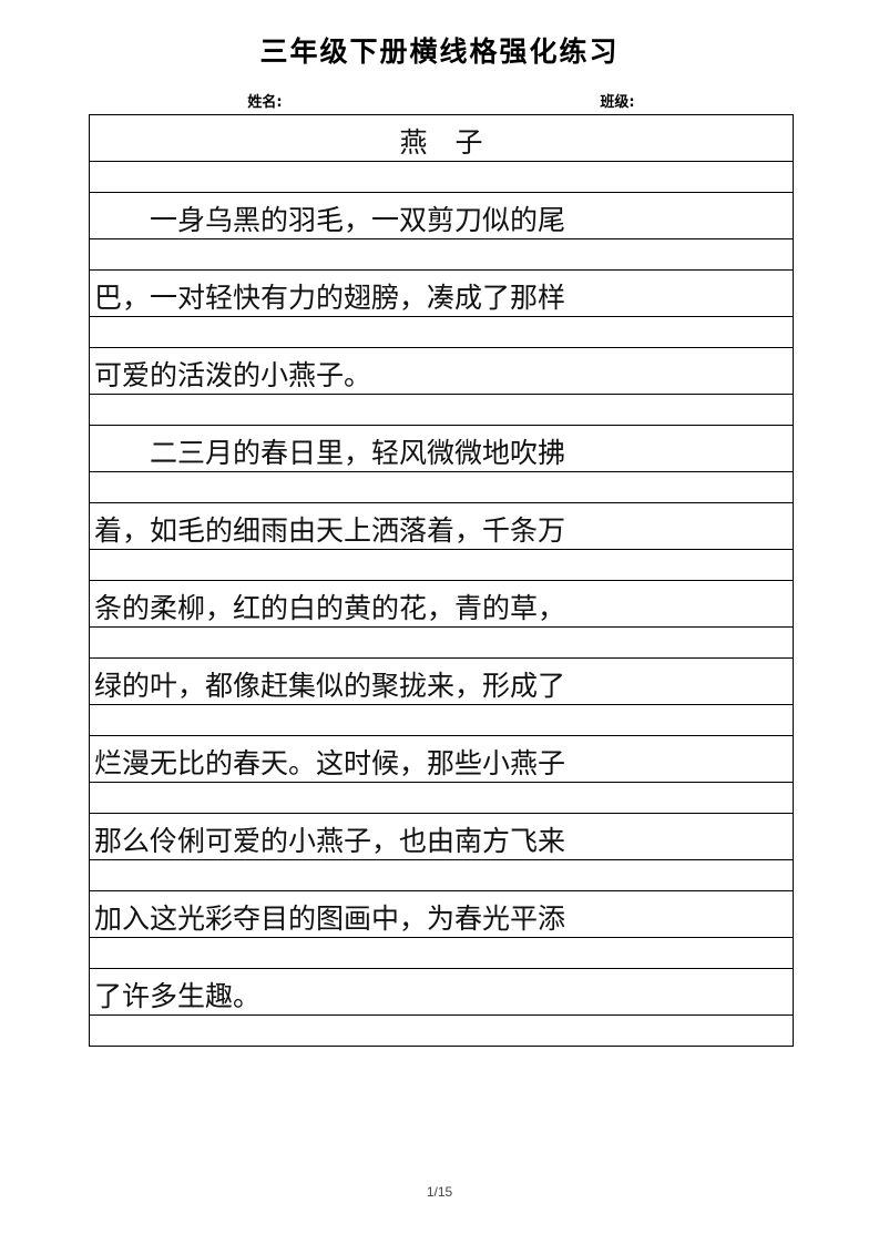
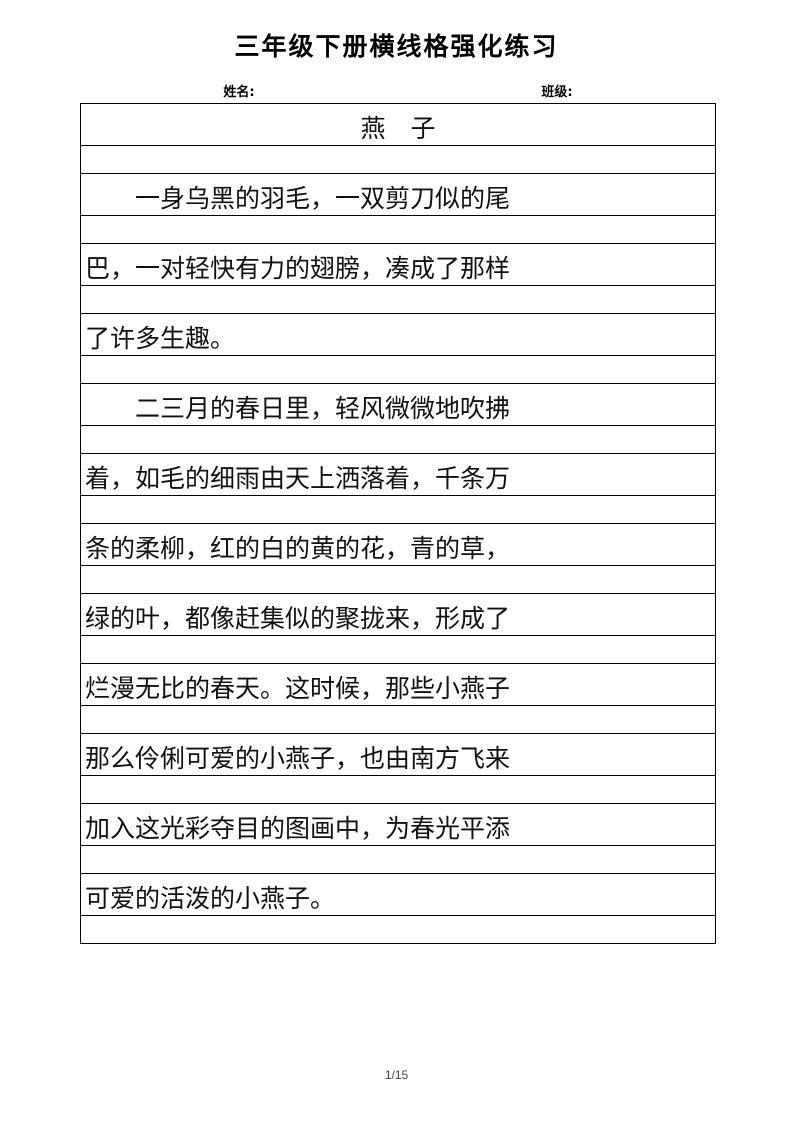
  三年级下册横线格强化练习
  姓名:
  班级:
  燕 子
  一身乌黑的羽毛，一双剪刀似的尾
  巴，一对轻快有力的翅膀，凑成了那样
- 可爱的活泼的小燕子。
+ 了许多生趣。
  二三月的春日里，轻风微微地吹拂
  着，如毛的细雨由天上洒落着，千条万
  条的柔柳，红的白的黄的花，青的草，
  绿的叶，都像赶集似的聚拢来，形成了
  烂漫无比的春天。这时候，那些小燕子
  那么伶俐可爱的小燕子，也由南方飞来
  加入这光彩夺目的图画中，为春光平添
- 了许多生趣。
+ 可爱的活泼的小燕子。
  1/15
